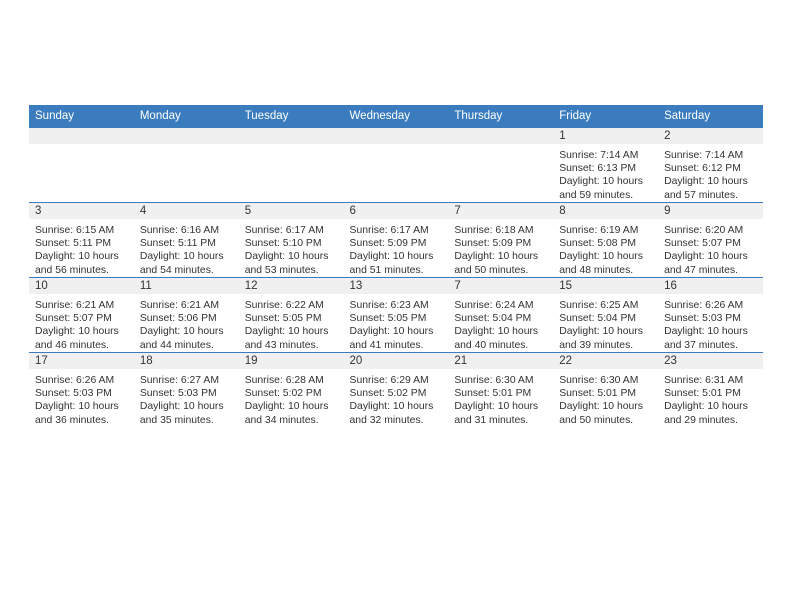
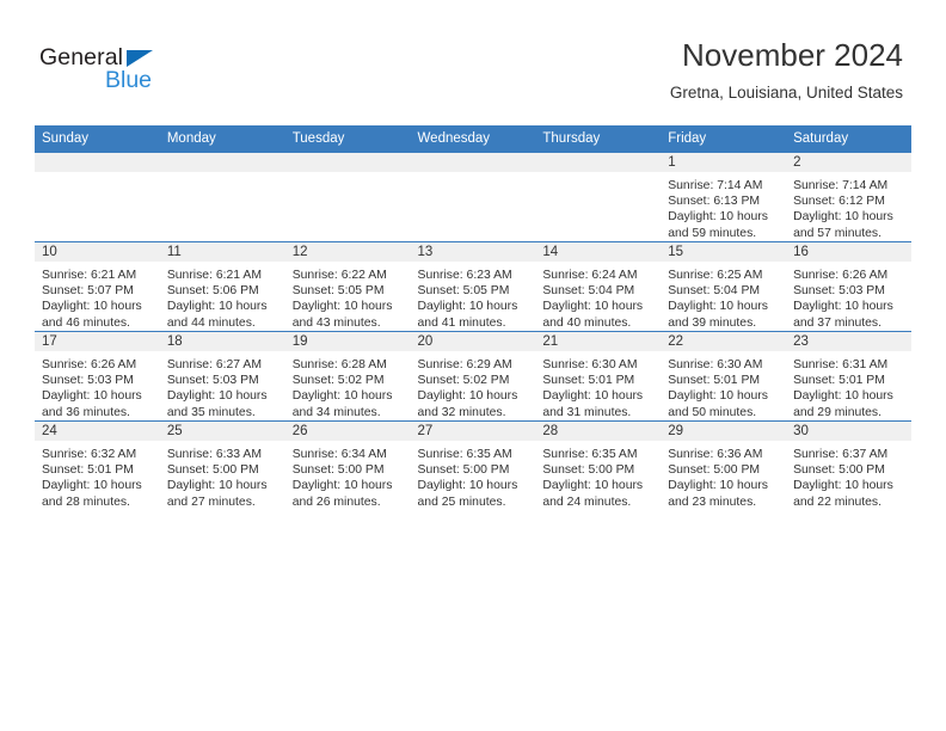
+ General
+ Blue
+ November 2024
+ Gretna, Louisiana, United States
  Sunday	Monday	Tuesday	Wednesday	Thursday	Friday	Saturday
  					1Sunrise: 7:14 AMSunset: 6:13 PMDaylight: 10 hours and 59 minutes.	2Sunrise: 7:14 AMSunset: 6:12 PMDaylight: 10 hours and 57 minutes.
- 3Sunrise: 6:15 AMSunset: 5:11 PMDaylight: 10 hours and 56 minutes.	4Sunrise: 6:16 AMSunset: 5:11 PMDaylight: 10 hours and 54 minutes.	5Sunrise: 6:17 AMSunset: 5:10 PMDaylight: 10 hours and 53 minutes.	6Sunrise: 6:17 AMSunset: 5:09 PMDaylight: 10 hours and 51 minutes.	7Sunrise: 6:18 AMSunset: 5:09 PMDaylight: 10 hours and 50 minutes.	8Sunrise: 6:19 AMSunset: 5:08 PMDaylight: 10 hours and 48 minutes.	9Sunrise: 6:20 AMSunset: 5:07 PMDaylight: 10 hours and 47 minutes.
- 10Sunrise: 6:21 AMSunset: 5:07 PMDaylight: 10 hours and 46 minutes.	11Sunrise: 6:21 AMSunset: 5:06 PMDaylight: 10 hours and 44 minutes.	12Sunrise: 6:22 AMSunset: 5:05 PMDaylight: 10 hours and 43 minutes.	13Sunrise: 6:23 AMSunset: 5:05 PMDaylight: 10 hours and 41 minutes.	7Sunrise: 6:24 AMSunset: 5:04 PMDaylight: 10 hours and 40 minutes.	15Sunrise: 6:25 AMSunset: 5:04 PMDaylight: 10 hours and 39 minutes.	16Sunrise: 6:26 AMSunset: 5:03 PMDaylight: 10 hours and 37 minutes.
+ 10Sunrise: 6:21 AMSunset: 5:07 PMDaylight: 10 hours and 46 minutes.	11Sunrise: 6:21 AMSunset: 5:06 PMDaylight: 10 hours and 44 minutes.	12Sunrise: 6:22 AMSunset: 5:05 PMDaylight: 10 hours and 43 minutes.	13Sunrise: 6:23 AMSunset: 5:05 PMDaylight: 10 hours and 41 minutes.	14Sunrise: 6:24 AMSunset: 5:04 PMDaylight: 10 hours and 40 minutes.	15Sunrise: 6:25 AMSunset: 5:04 PMDaylight: 10 hours and 39 minutes.	16Sunrise: 6:26 AMSunset: 5:03 PMDaylight: 10 hours and 37 minutes.
  17Sunrise: 6:26 AMSunset: 5:03 PMDaylight: 10 hours and 36 minutes.	18Sunrise: 6:27 AMSunset: 5:03 PMDaylight: 10 hours and 35 minutes.	19Sunrise: 6:28 AMSunset: 5:02 PMDaylight: 10 hours and 34 minutes.	20Sunrise: 6:29 AMSunset: 5:02 PMDaylight: 10 hours and 32 minutes.	21Sunrise: 6:30 AMSunset: 5:01 PMDaylight: 10 hours and 31 minutes.	22Sunrise: 6:30 AMSunset: 5:01 PMDaylight: 10 hours and 50 minutes.	23Sunrise: 6:31 AMSunset: 5:01 PMDaylight: 10 hours and 29 minutes.
+ 24Sunrise: 6:32 AMSunset: 5:01 PMDaylight: 10 hours and 28 minutes.	25Sunrise: 6:33 AMSunset: 5:00 PMDaylight: 10 hours and 27 minutes.	26Sunrise: 6:34 AMSunset: 5:00 PMDaylight: 10 hours and 26 minutes.	27Sunrise: 6:35 AMSunset: 5:00 PMDaylight: 10 hours and 25 minutes.	28Sunrise: 6:35 AMSunset: 5:00 PMDaylight: 10 hours and 24 minutes.	29Sunrise: 6:36 AMSunset: 5:00 PMDaylight: 10 hours and 23 minutes.	30Sunrise: 6:37 AMSunset: 5:00 PMDaylight: 10 hours and 22 minutes.
